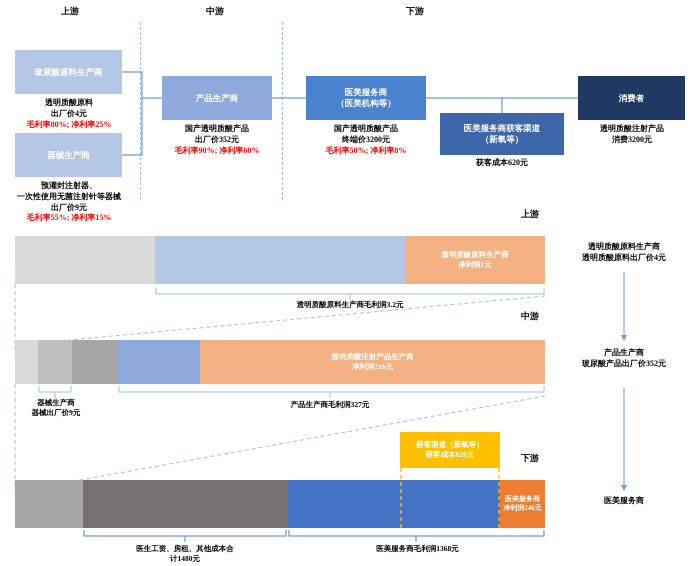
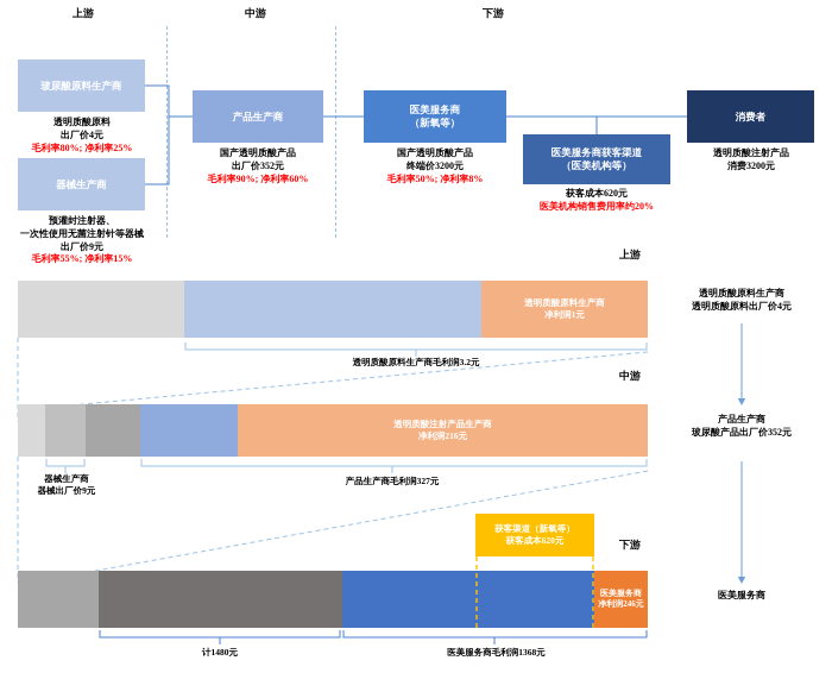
  上游
  中游
  下游
  玻尿酸原料生产商
  透明质酸原料
  出厂价4元
  毛利率80%; 净利率25%
  器械生产商
  预灌封注射器、
  一次性使用无菌注射针等器械
  出厂价9元
  毛利率55%; 净利率15%
  产品生产商
  国产透明质酸产品
  出厂价352元
  毛利率90%; 净利率60%
  医美服务商
- （医美机构等）
+ （新氧等）
  国产透明质酸产品
  终端价3200元
  毛利率50%; 净利率8%
  医美服务商获客渠道
- （新氧等）
+ （医美机构等）
  获客成本620元
+ 医美机构销售费用率约20%
  消费者
  透明质酸注射产品
  消费3200元
  上游
  透明质酸原料生产商
  净利润1元
  透明质酸原料生产商毛利润3.2元
  中游
  透明质酸注射产品生产商
  净利润216元
  器械生产商
  器械出厂价9元
  产品生产商毛利润327元
  下游
  获客渠道（新氧等）
  获客成本620元
  医美服务商
  净利润246元
- 医生工资、房租、其他成本合
  计1480元
  医美服务商毛利润1368元
  透明质酸原料生产商
  透明质酸原料出厂价4元
  产品生产商
  玻尿酸产品出厂价352元
  医美服务商
